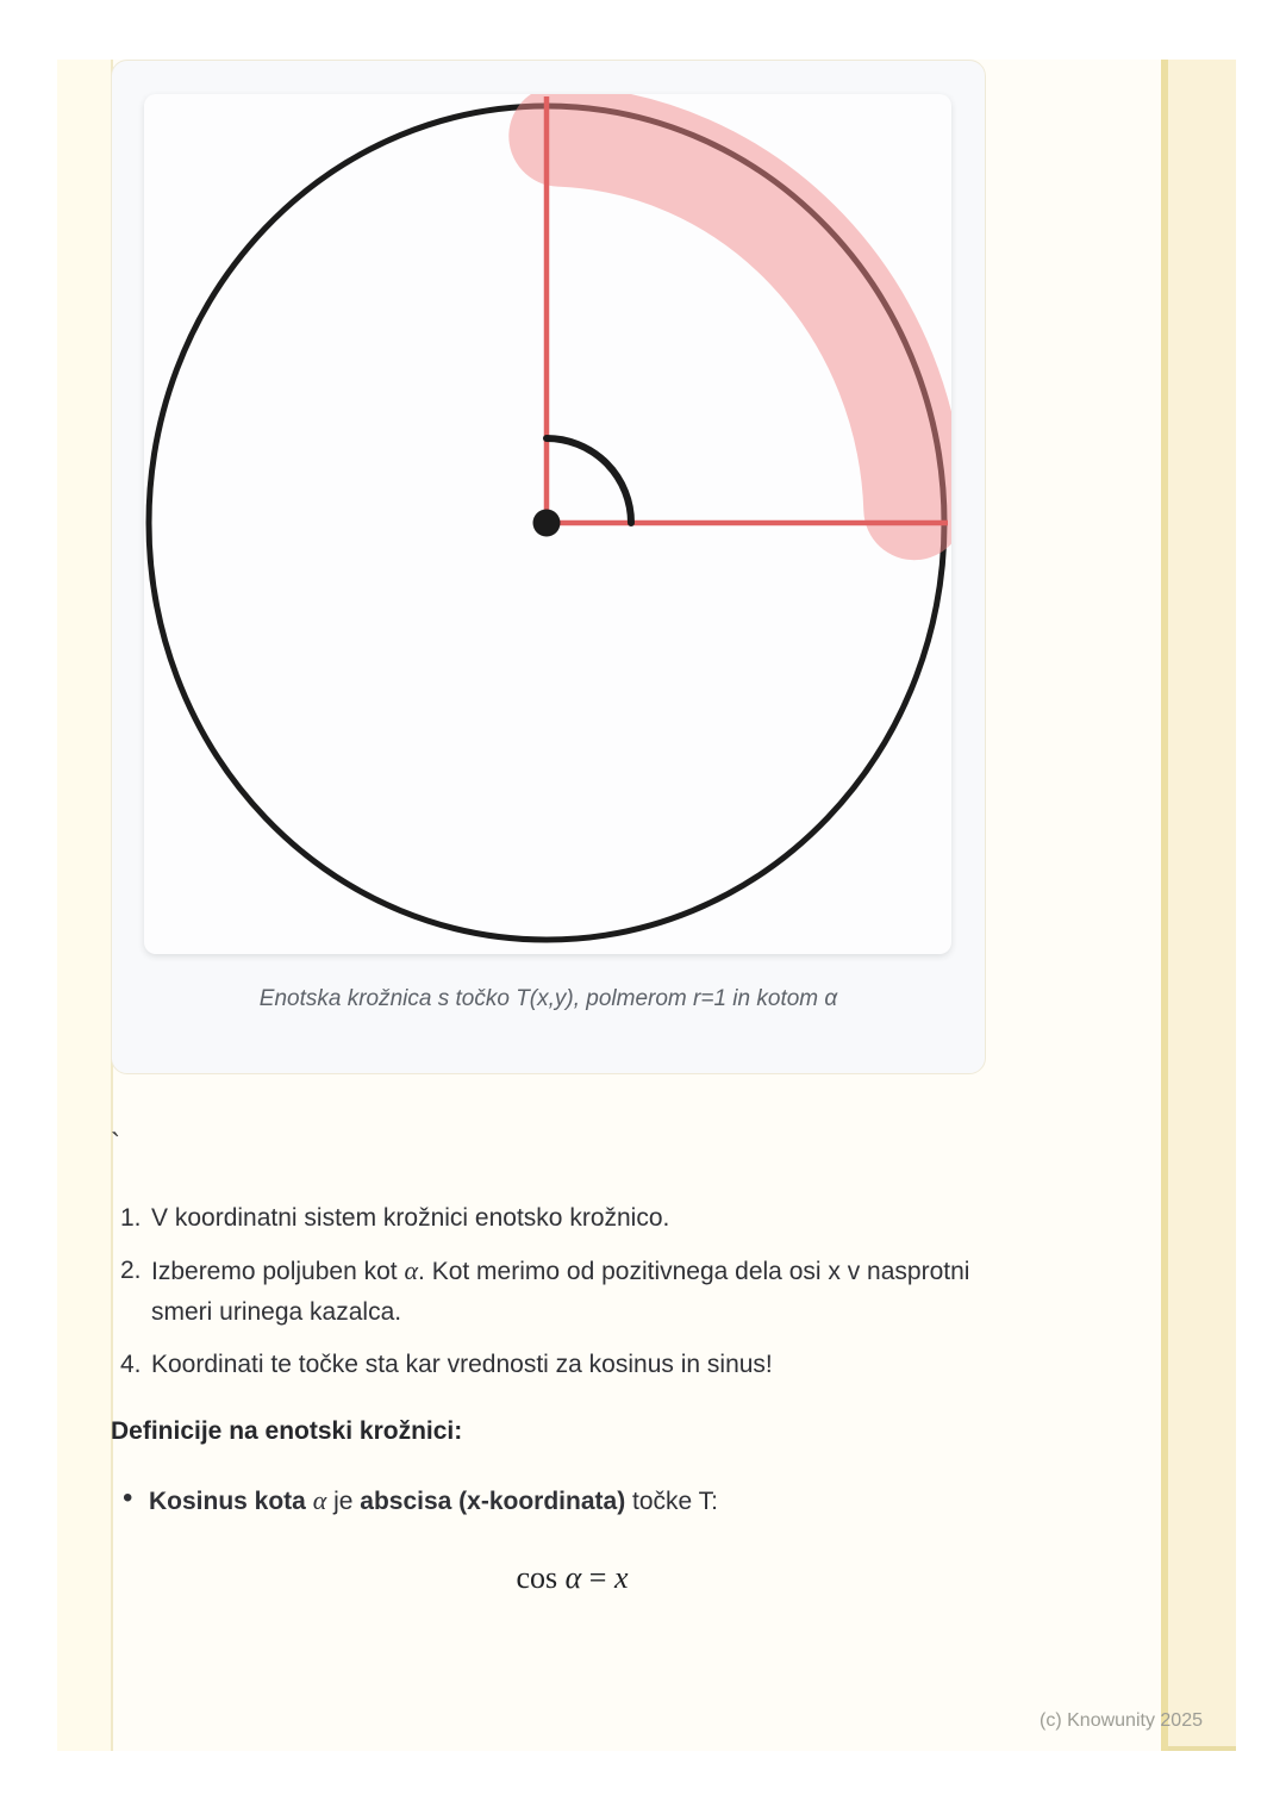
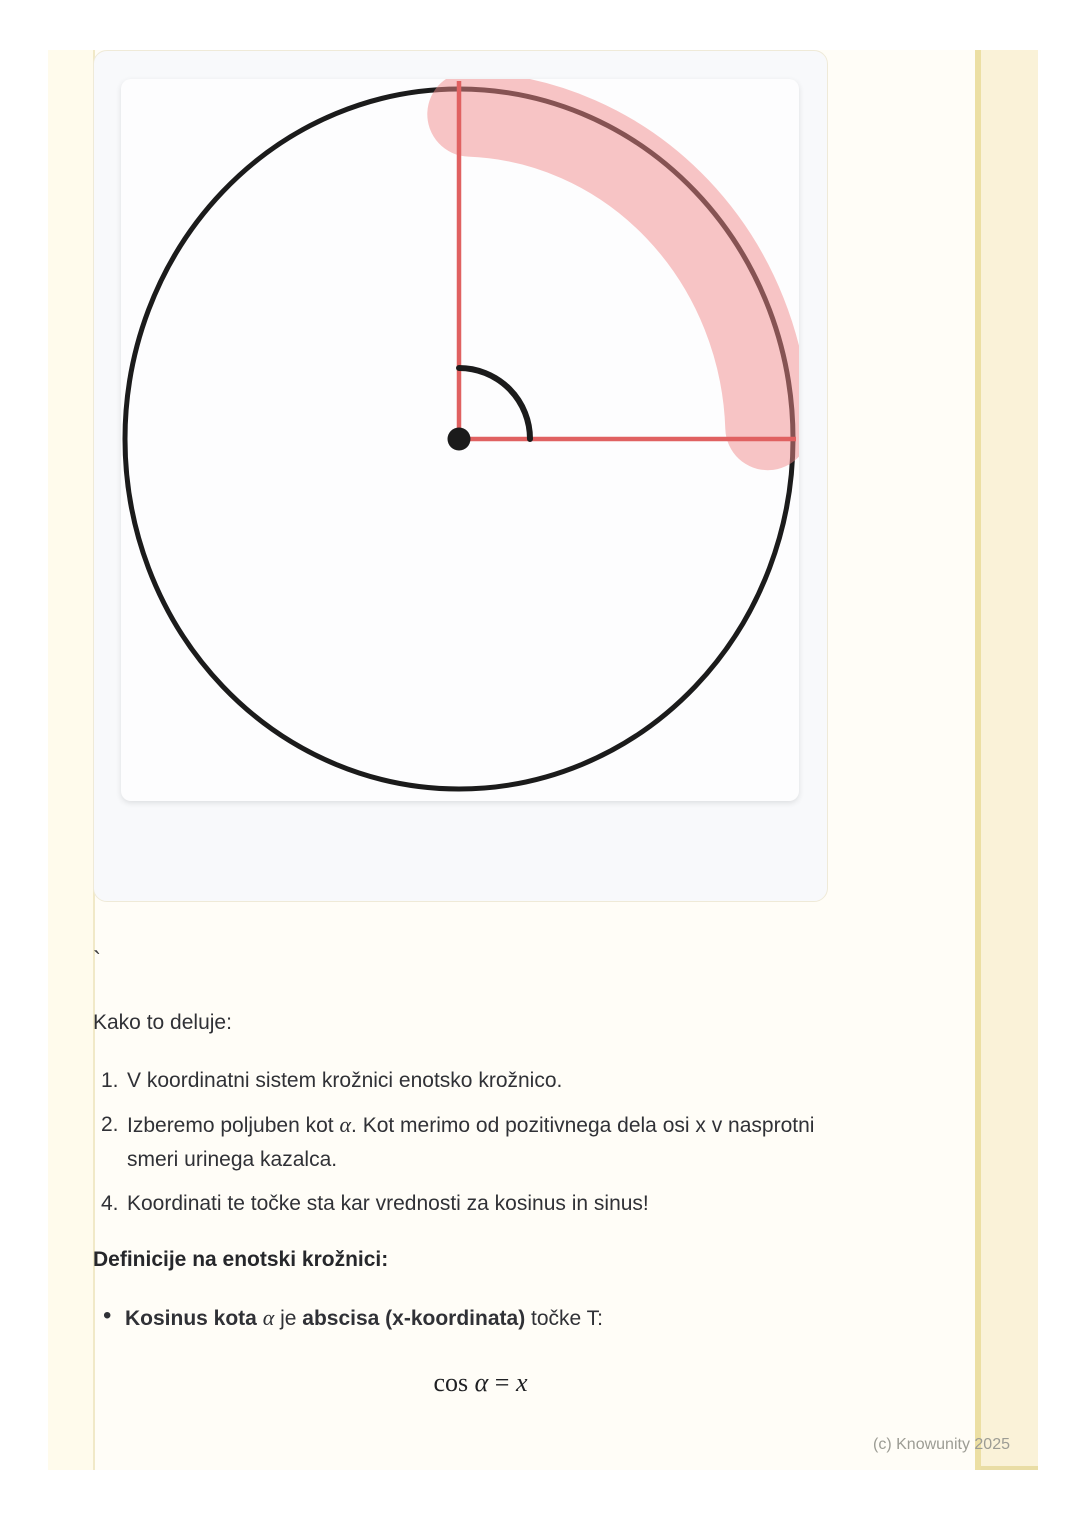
- Enotska krožnica s točko T(x,y), polmerom r=1 in kotom α
  `
+ Kako to deluje:
  1.
  V koordinatni sistem krožnici enotsko krožnico.
  2.
  Izberemo poljuben kot α. Kot merimo od pozitivnega dela osi x v nasprotni smeri urinega kazalca.
  4.
  Koordinati te točke sta kar vrednosti za kosinus in sinus!
  Definicije na enotski krožnici:
  •
  Kosinus kota α je abscisa (x-koordinata) točke T:
  cos α = x
  (c) Knowunity 2025
